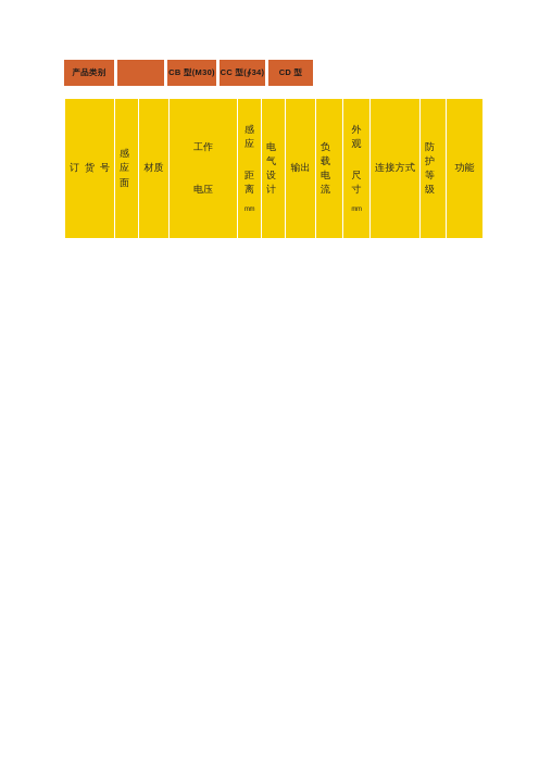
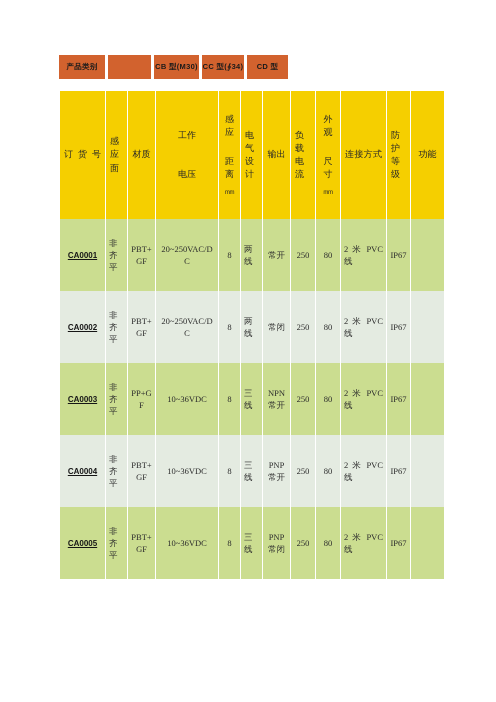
  产品类别
  CB 型(M30)
  CC 型(∮34)
  CD 型
  订货号	感应面	材质	工作 电压	感应 距离	电气设计	输出	负载电流	外观 尺寸	连接方式	防护等级	功能
+ CA0001	非齐平	PBT+GF	20~250VAC/DC	8	两线	常开	250	80	2 米 PVC 线	IP67
+ CA0002	非齐平	PBT+GF	20~250VAC/DC	8	两线	常闭	250	80	2 米 PVC 线	IP67
+ CA0003	非齐平	PP+GF	10~36VDC	8	三线	NPN 常开	250	80	2 米 PVC 线	IP67
+ CA0004	非齐平	PBT+GF	10~36VDC	8	三线	PNP 常开	250	80	2 米 PVC 线	IP67
+ CA0005	非齐平	PBT+GF	10~36VDC	8	三线	PNP 常闭	250	80	2 米 PVC 线	IP67
